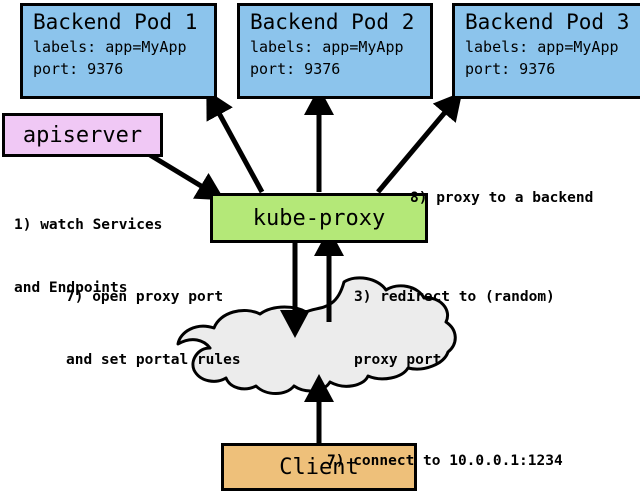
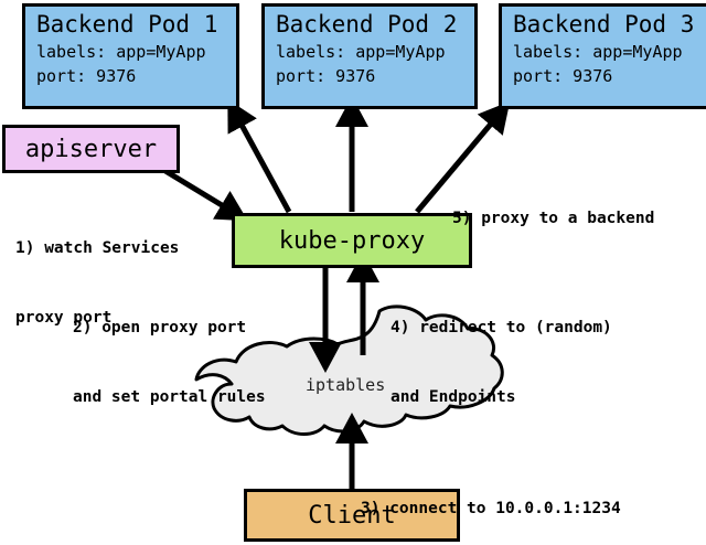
  Backend Pod 1
  labels: app=MyApp
  port: 9376
  Backend Pod 2
  labels: app=MyApp
  port: 9376
  Backend Pod 3
  labels: app=MyApp
  port: 9376
  apiserver
  kube-proxy
+ iptables
  Client
  1) watch Services
- and Endpoints
+ proxy port
- 7) open proxy port
+ 2) open proxy port
  and set portal rules
- 7) connect to 10.0.0.1:1234
+ 3) connect to 10.0.0.1:1234
- 3) redirect to (random)
+ 4) redirect to (random)
- proxy port
+ and Endpoints
- 8) proxy to a backend
+ 5) proxy to a backend
